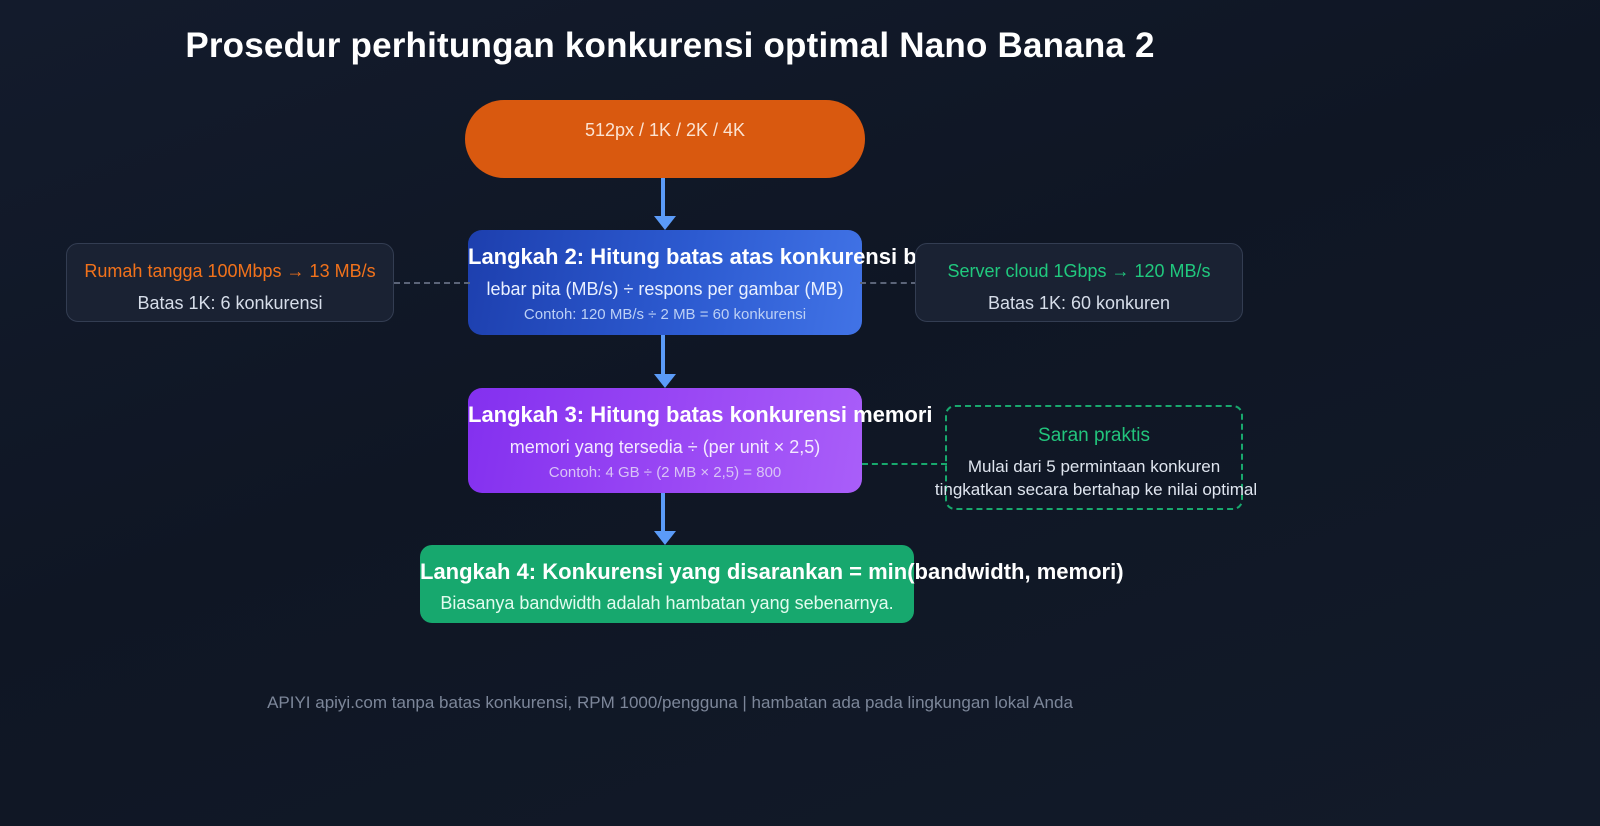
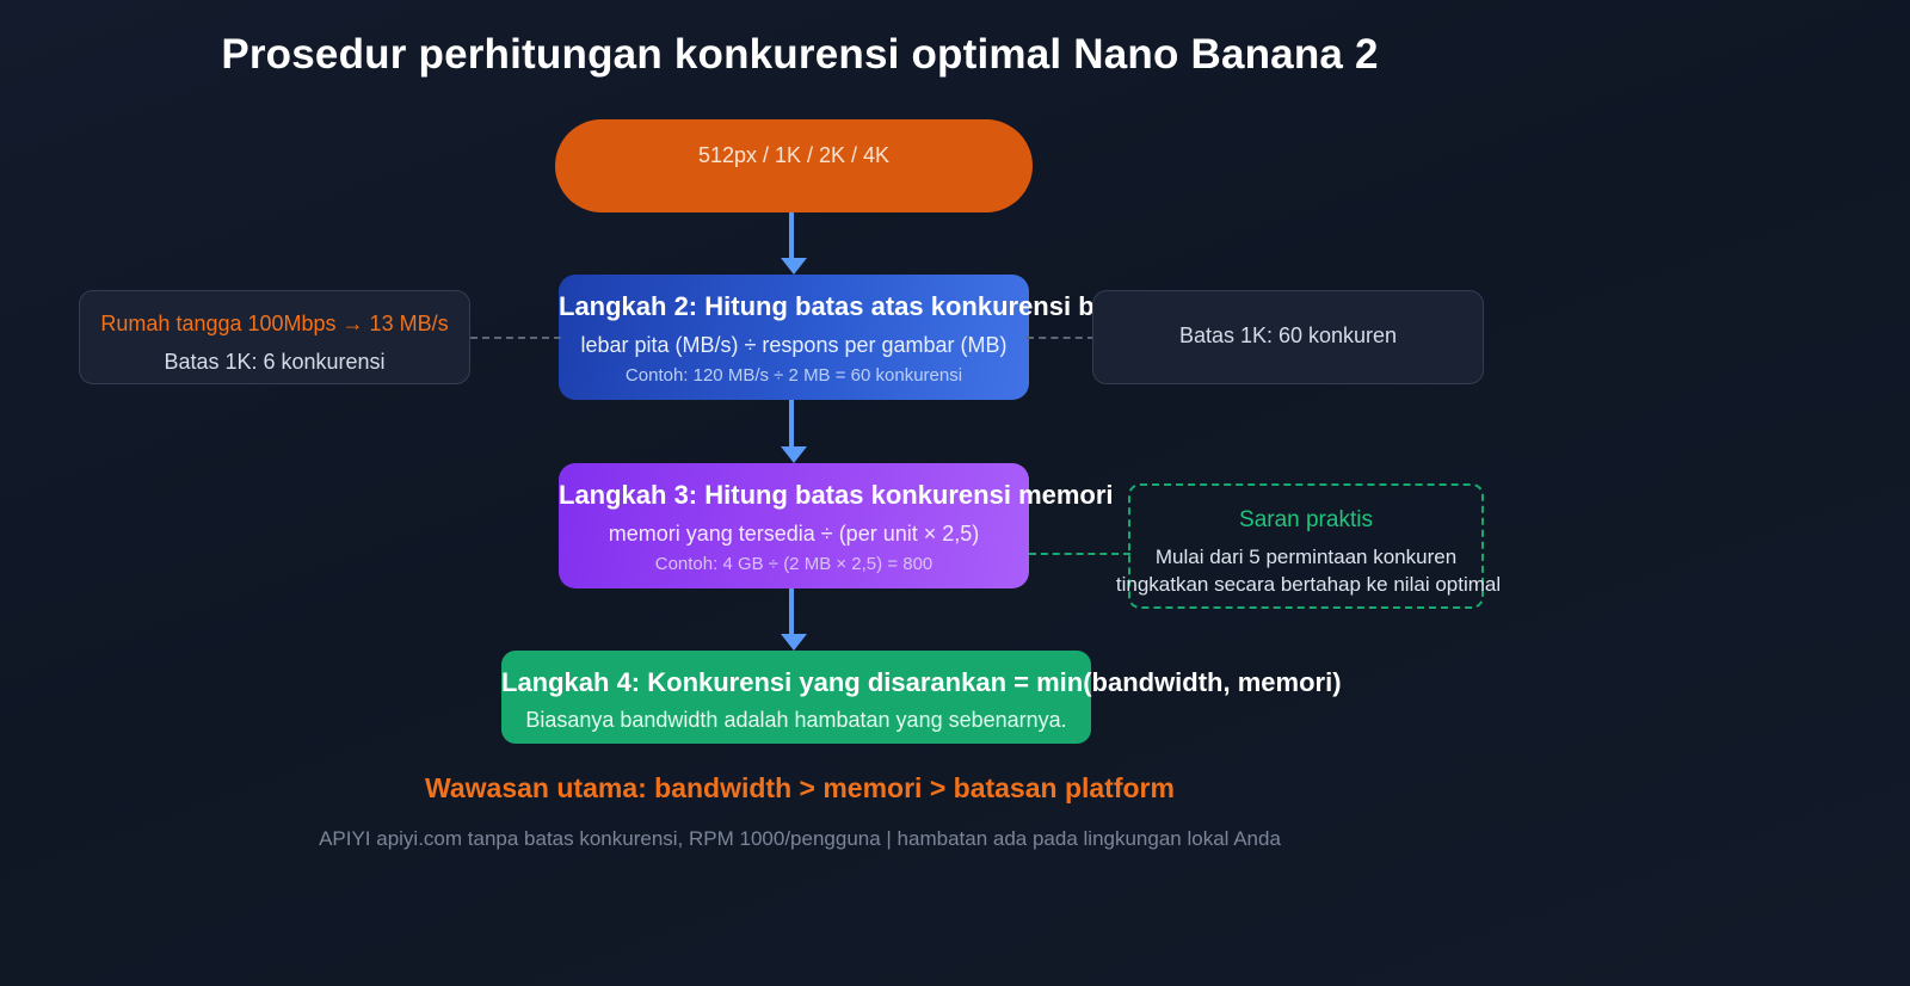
  Prosedur perhitungan konkurensi optimal Nano Banana 2
  512px / 1K / 2K / 4K
  Langkah 2: Hitung batas atas konkurensi b
  lebar pita (MB/s) ÷ respons per gambar (MB)
  Contoh: 120 MB/s ÷ 2 MB = 60 konkurensi
  Rumah tangga 100Mbps → 13 MB/s
  Batas 1K: 6 konkurensi
- Server cloud 1Gbps → 120 MB/s
  Batas 1K: 60 konkuren
  Langkah 3: Hitung batas konkurensi memori
  memori yang tersedia ÷ (per unit × 2,5)
  Contoh: 4 GB ÷ (2 MB × 2,5) = 800
  Saran praktis
  Mulai dari 5 permintaan konkuren
  tingkatkan secara bertahap ke nilai optimal
  Langkah 4: Konkurensi yang disarankan = min(bandwidth, memori)
  Biasanya bandwidth adalah hambatan yang sebenarnya.
+ Wawasan utama: bandwidth > memori > batasan platform
  APIYI apiyi.com tanpa batas konkurensi, RPM 1000/pengguna | hambatan ada pada lingkungan lokal Anda
